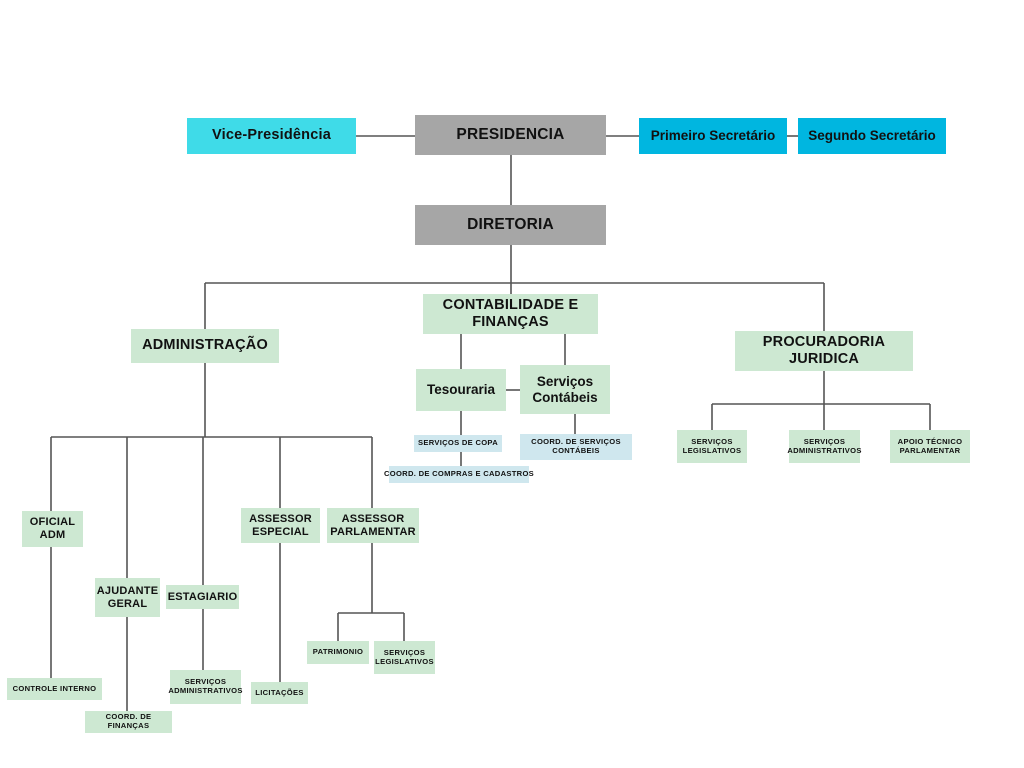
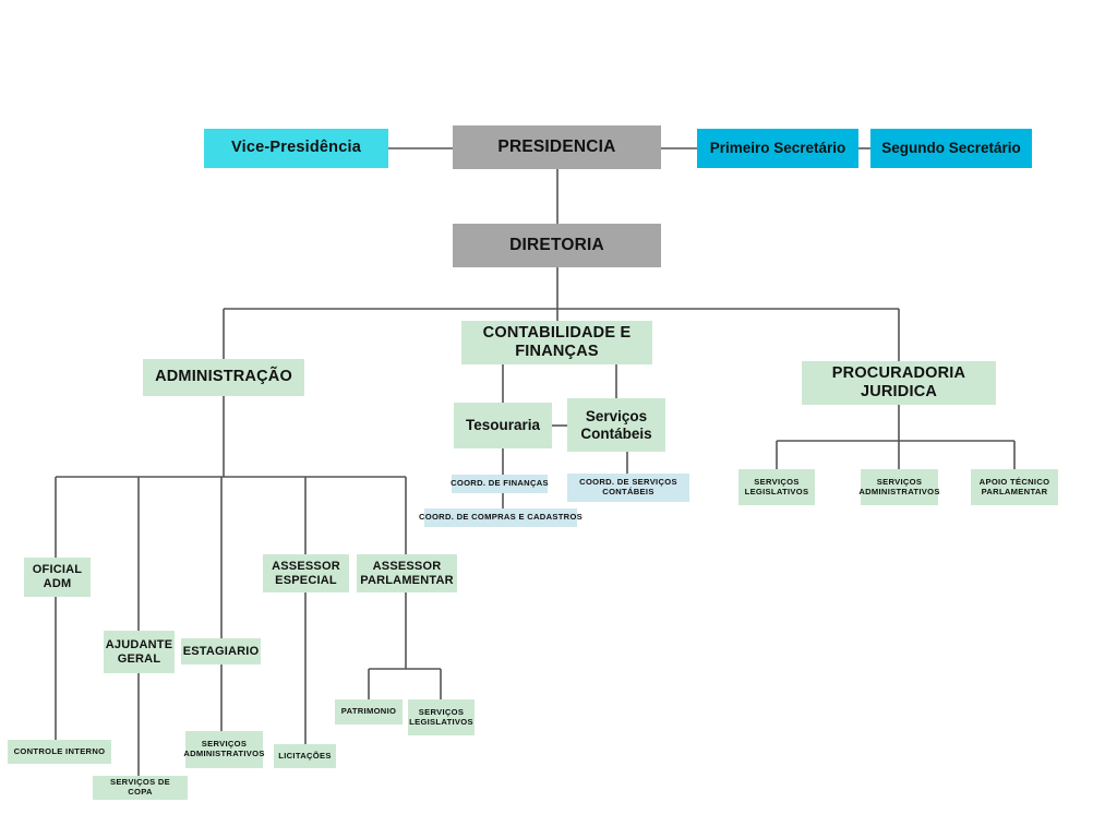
  Vice-Presidência
  PRESIDENCIA
  Primeiro Secretário
  Segundo Secretário
  DIRETORIA
  ADMINISTRAÇÃO
  CONTABILIDADE E
  FINANÇAS
  PROCURADORIA
  JURIDICA
  Tesouraria
  Serviços
  Contábeis
- SERVIÇOS DE COPA
+ COORD. DE FINANÇAS
  COORD. DE COMPRAS E CADASTROS
  COORD. DE SERVIÇOS
  CONTÁBEIS
  SERVIÇOS
  LEGISLATIVOS
  SERVIÇOS
  ADMINISTRATIVOS
  APOIO TÉCNICO
  PARLAMENTAR
  OFICIAL
  ADM
  AJUDANTE
  GERAL
  ESTAGIARIO
  ASSESSOR
  ESPECIAL
  ASSESSOR
  PARLAMENTAR
  CONTROLE INTERNO
- COORD. DE FINANÇAS
+ SERVIÇOS DE COPA
  SERVIÇOS
  ADMINISTRATIVOS
  LICITAÇÕES
  PATRIMONIO
  SERVIÇOS
  LEGISLATIVOS
